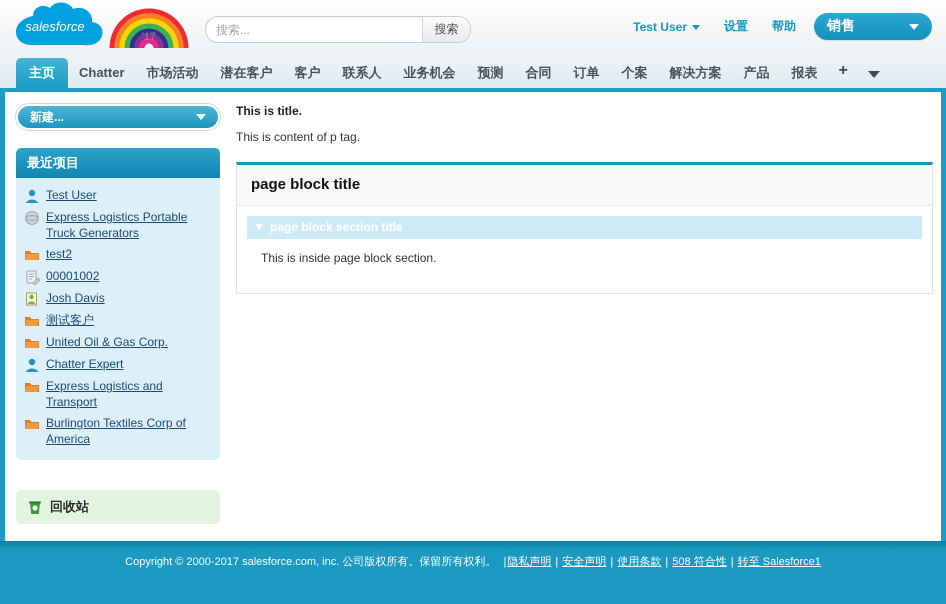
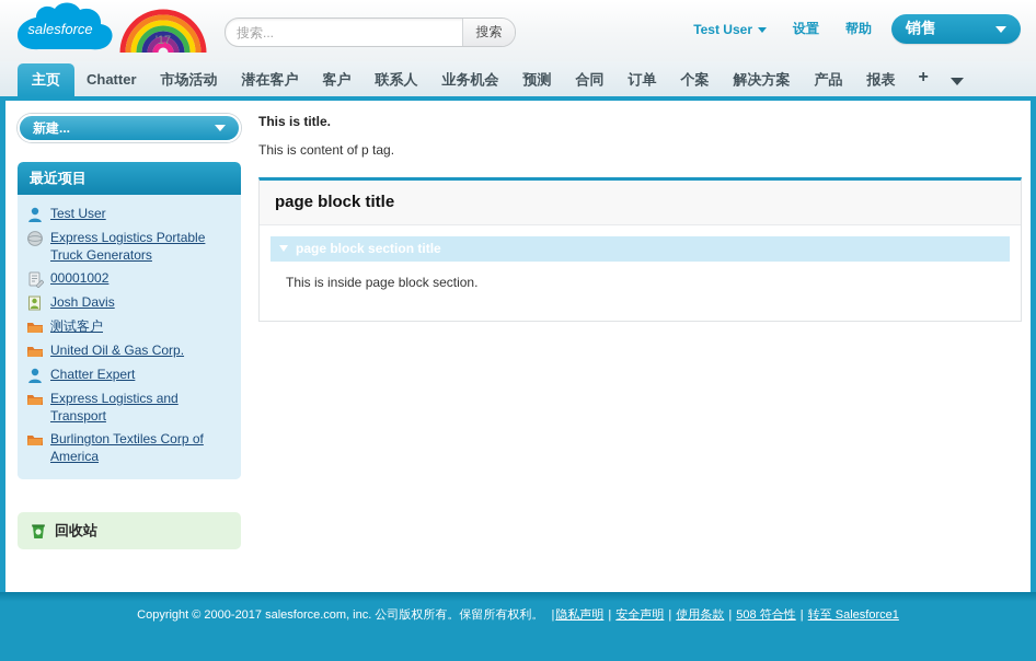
  salesforce
  '17
  搜索...
  搜索
  Test User
  设置
  帮助
  销售
  主页
  Chatter
  市场活动
  潜在客户
  客户
  联系人
  业务机会
  预测
  合同
  订单
  个案
  解决方案
  产品
  报表
  +
  新建...
  最近项目
  Test User
  Express Logistics Portable Truck Generators
- test2
  00001002
  Josh Davis
  测试客户
  United Oil & Gas Corp.
  Chatter Expert
  Express Logistics and Transport
  Burlington Textiles Corp of America
  回收站
  This is title.
  This is content of p tag.
  page block title
  page block section title
  This is inside page block section.
  Copyright © 2000-2017 salesforce.com, inc. 公司版权所有。保留所有权利。 |隐私声明 | 安全声明 | 使用条款 | 508 符合性 | 转至 Salesforce1
